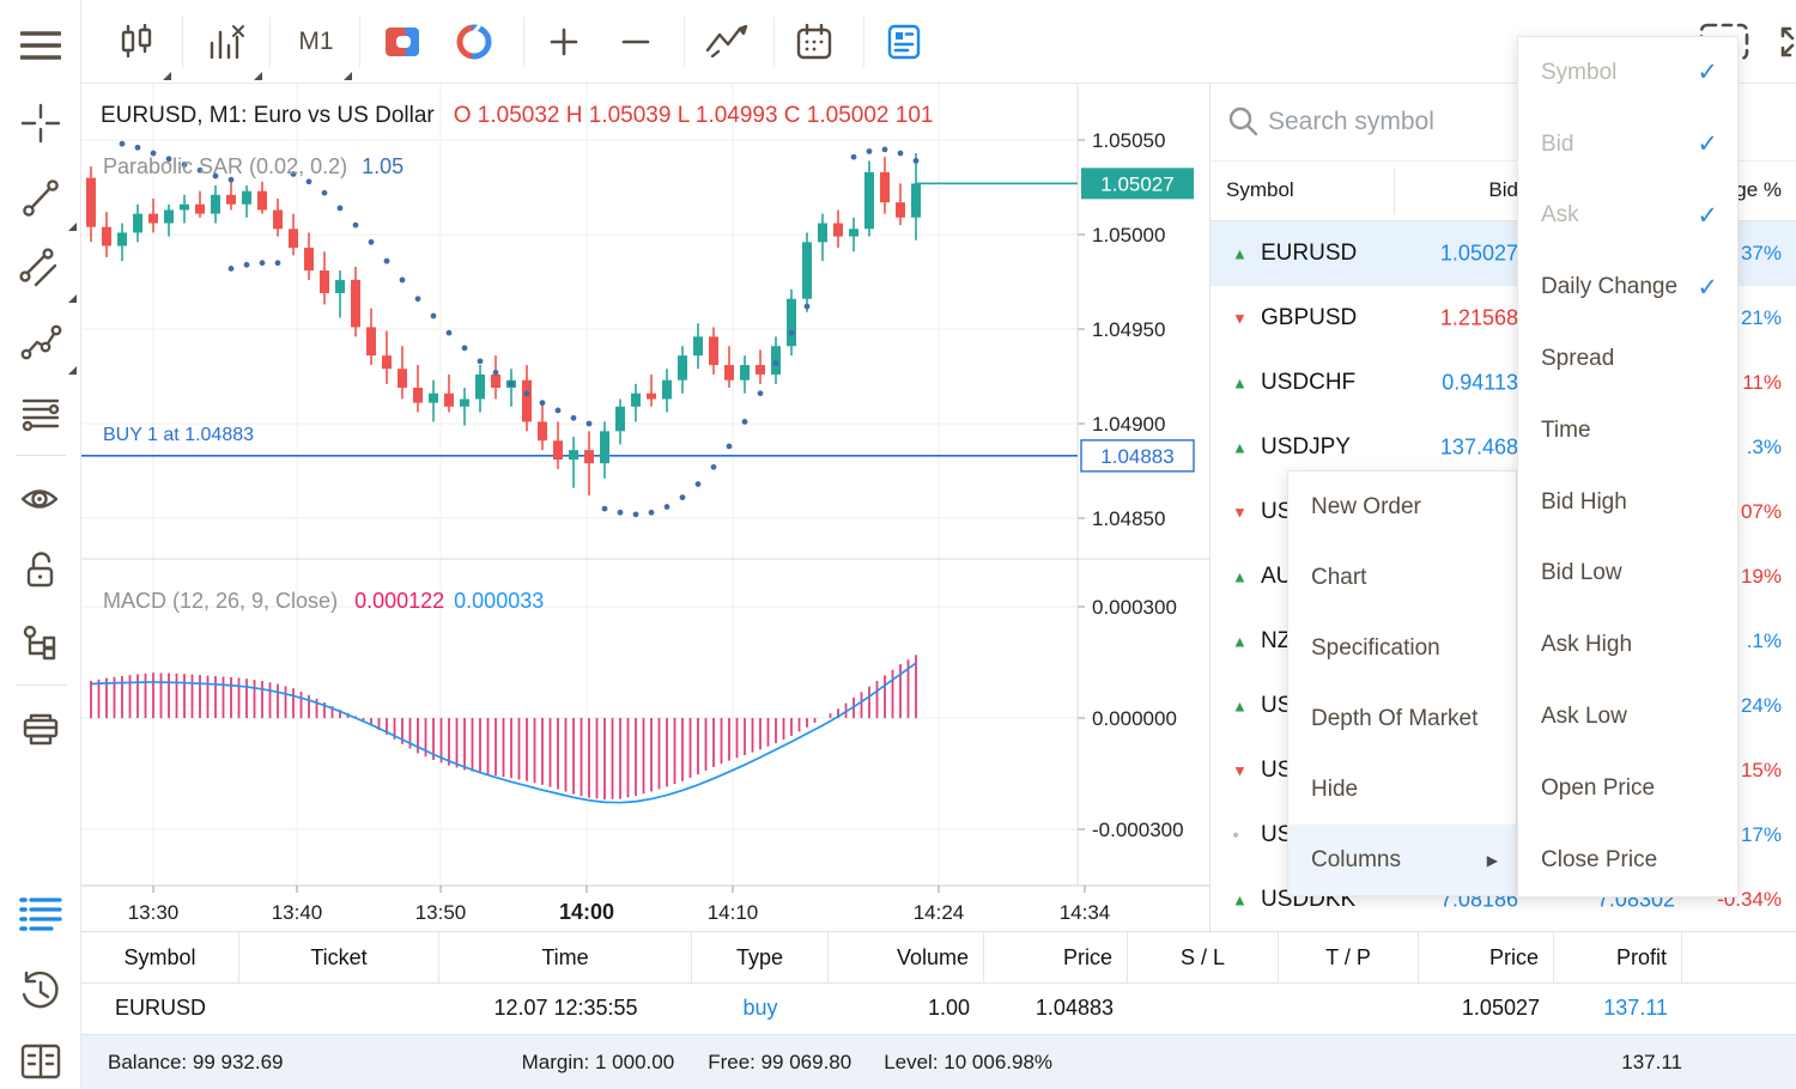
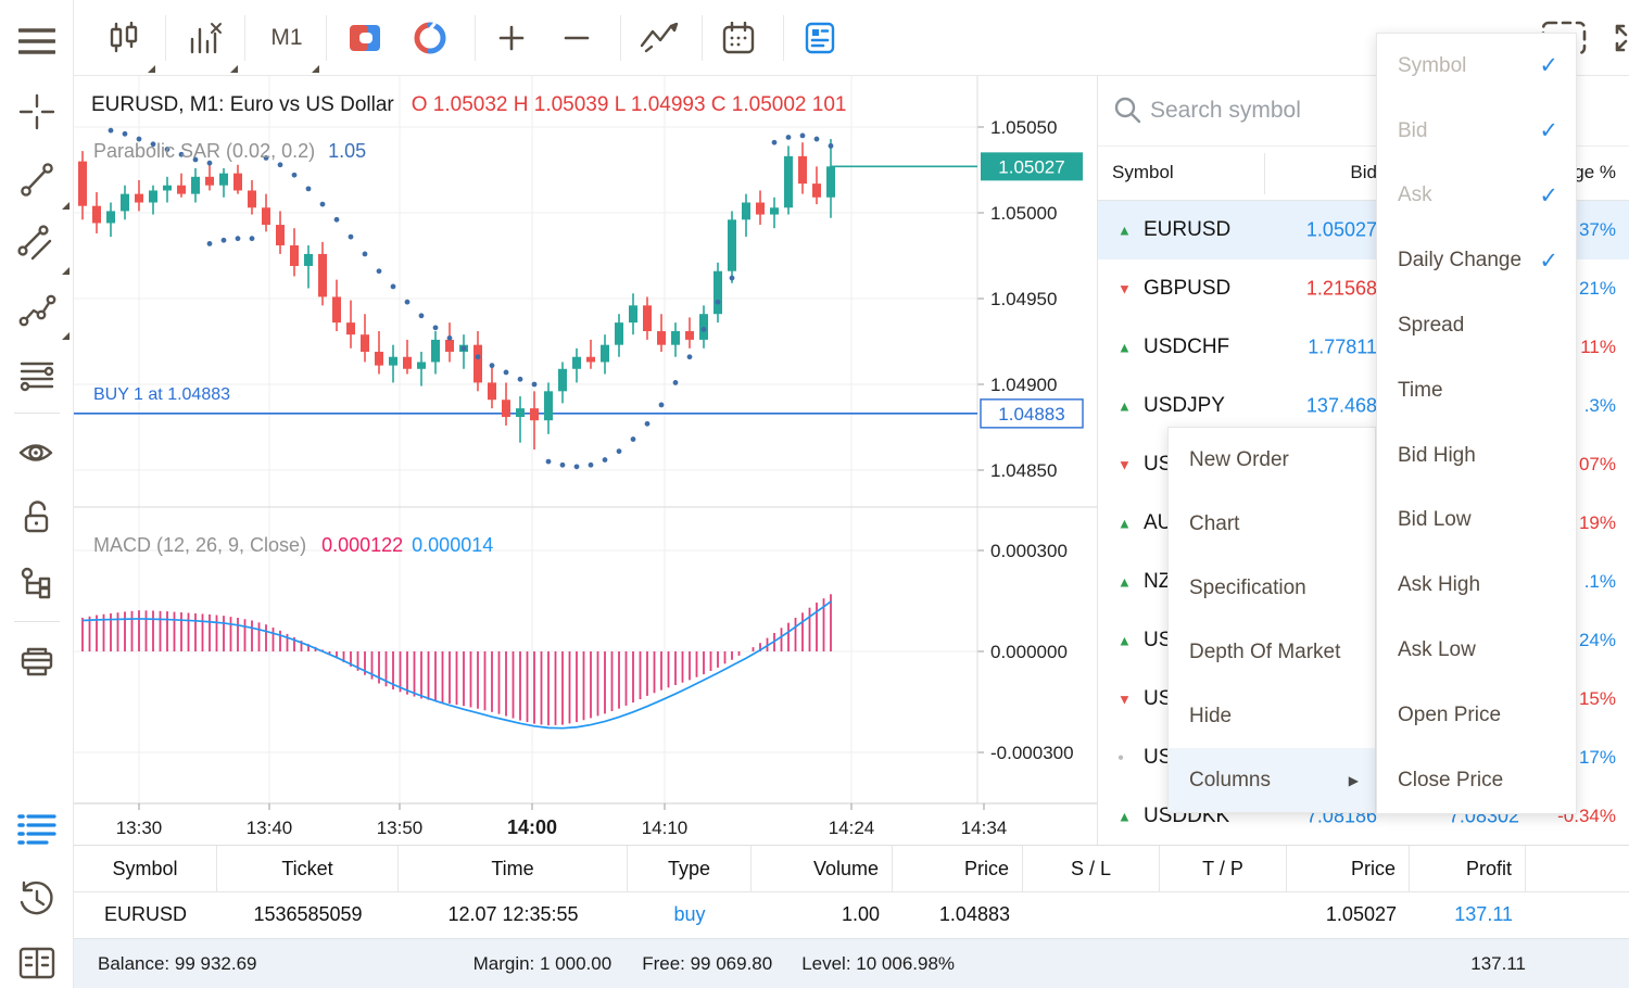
  M1
  1.05050
  1.05000
  1.04950
  1.04900
  1.04850
  0.000300
  0.000000
  -0.000300
  13:30
  13:40
  13:50
  14:00
  14:10
  14:24
  14:34
  1.05027
  1.04883
  EURUSD, M1: Euro vs US Dollar O 1.05032 H 1.05039 L 1.04993 C 1.05002 101
  Parabolic SAR (0.02, 0.2) 1.05
  BUY 1 at 1.04883
- MACD (12, 26, 9, Close) 0.000122 0.000033
+ MACD (12, 26, 9, Close) 0.000122 0.000014
  Search symbol
  Symbol
  Bid
  ▲
  EURUSD
  1.05027
  37%
  ▼
  GBPUSD
  1.21568
  21%
  ▲
  USDCHF
- 0.94113
+ 1.77811
  11%
  ▲
  USDJPY
  137.468
  .3%
  ▼
  US
  07%
  ▲
  AU
  19%
  ▲
  NZ
  .1%
  ▲
  US
  24%
  ▼
  US
  15%
  ●
  US
  17%
  ▲
  USDDKK
  7.08186
  7.08302
  -0.34%
  Symbol
  Ticket
  Time
  Type
  Volume
  Price
  S / L
  T / P
  Price
  Profit
  EURUSD
+ 1536585059
  12.07 12:35:55
  buy
  1.00
  1.04883
  1.05027
  137.11
  137.11
  Balance: 99 932.69
  Margin: 1 000.00
  Free: 99 069.80
  Level: 10 006.98%
  New Order
  Chart
  Specification
  Depth Of Market
  Hide
  Columns
  ▶
  Symbol
  ✓
  Bid
  ✓
  Ask
  ✓
  Daily Change
  ✓
  Spread
  Time
  Bid High
  Bid Low
  Ask High
  Ask Low
  Open Price
  Close Price
